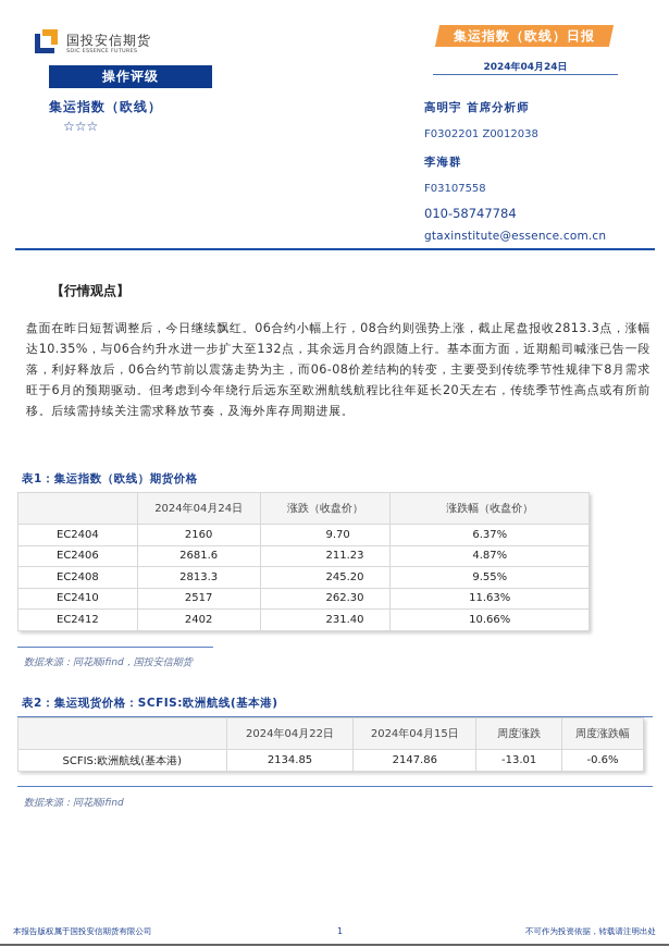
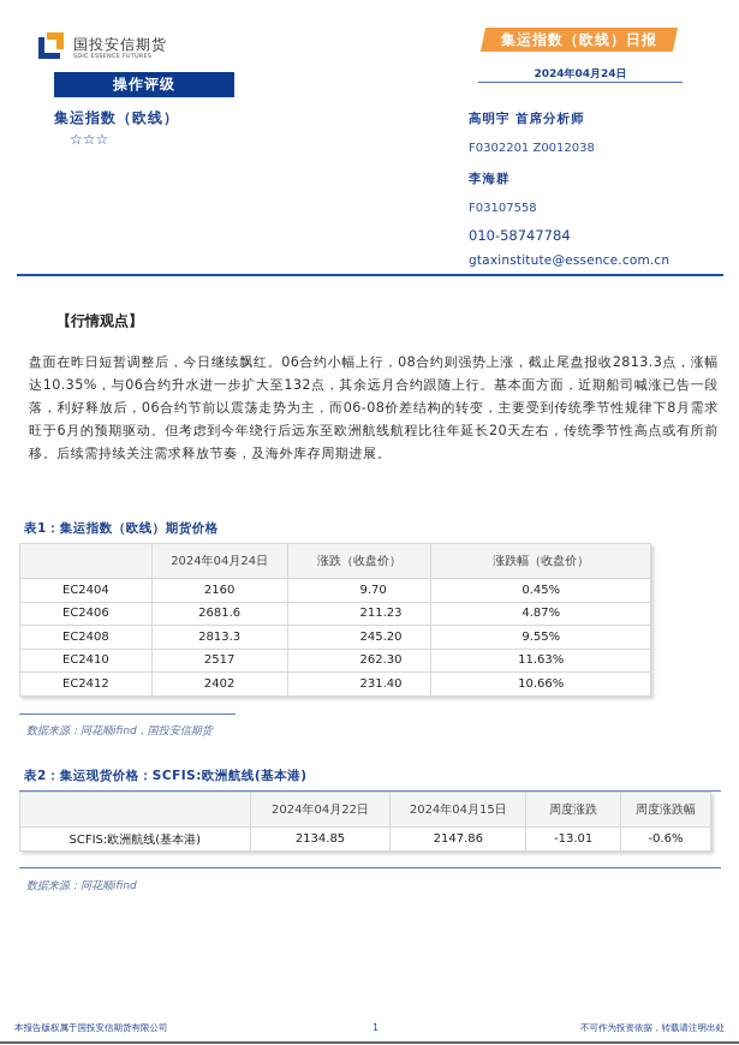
  国投安信期货
  操作评级
  集运指数（欧线）
  ☆☆☆
  集运指数（欧线）日报
  2024年04月24日
  高明宇 首席分析师
  F0302201 Z0012038
  李海群
  F03107558
  010-58747784
  gtaxinstitute@essence.com.cn
  【行情观点】
  盘面在昨日短暂调整后，今日继续飘红。06合约小幅上行，08合约则强势上涨，截止尾盘报收2813.3点，涨幅达10.35%，与06合约升水进一步扩大至132点，其余远月合约跟随上行。基本面方面，近期船司喊涨已告一段落，利好释放后，06合约节前以震荡走势为主，而06-08价差结构的转变，主要受到传统季节性规律下8月需求旺于6月的预期驱动。但考虑到今年绕行后远东至欧洲航线航程比往年延长20天左右，传统季节性高点或有所前移。后续需持续关注需求释放节奏，及海外库存周期进展。
  表1：集运指数（欧线）期货价格
  	2024年04月24日	涨跌（收盘价）	涨跌幅（收盘价）
- EC2404	2160	9.70	6.37%
+ EC2404	2160	9.70	0.45%
  EC2406	2681.6	211.23	4.87%
  EC2408	2813.3	245.20	9.55%
  EC2410	2517	262.30	11.63%
  EC2412	2402	231.40	10.66%
  数据来源：同花顺ifind，国投安信期货
  表2：集运现货价格：SCFIS:欧洲航线(基本港)
  	2024年04月22日	2024年04月15日	周度涨跌	周度涨跌幅
  SCFIS:欧洲航线(基本港)	2134.85	2147.86	-13.01	-0.6%
  数据来源：同花顺ifind
  本报告版权属于国投安信期货有限公司
  1
  不可作为投资依据，转载请注明出处
